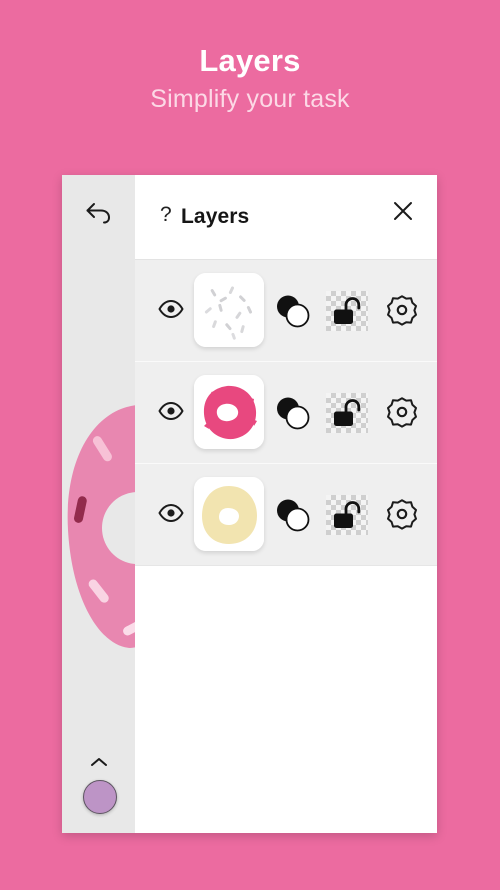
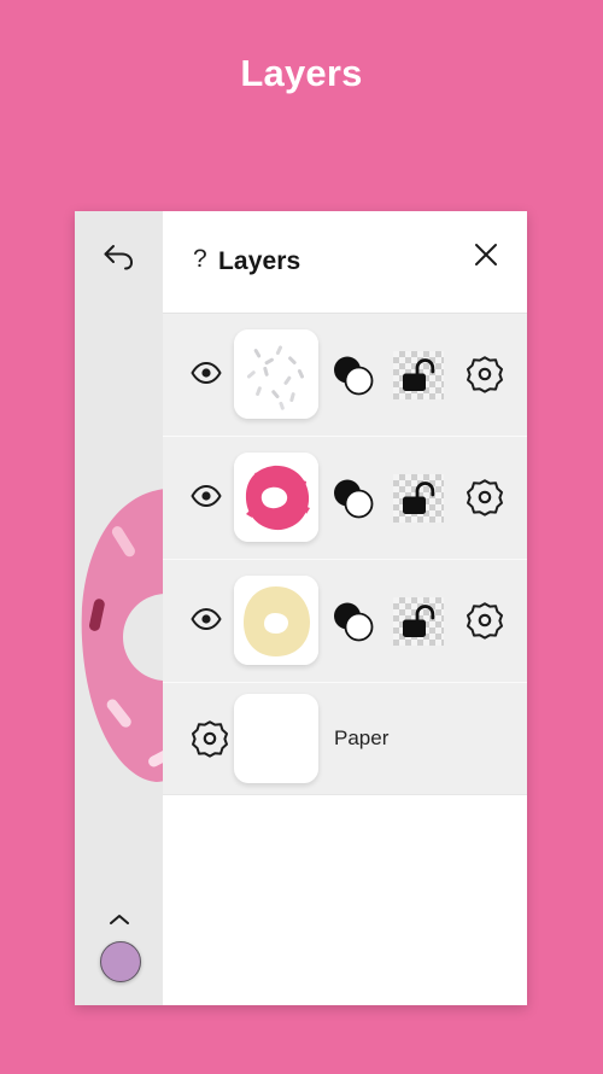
  Layers
- Simplify your task
  ?
  Layers
+ Paper
